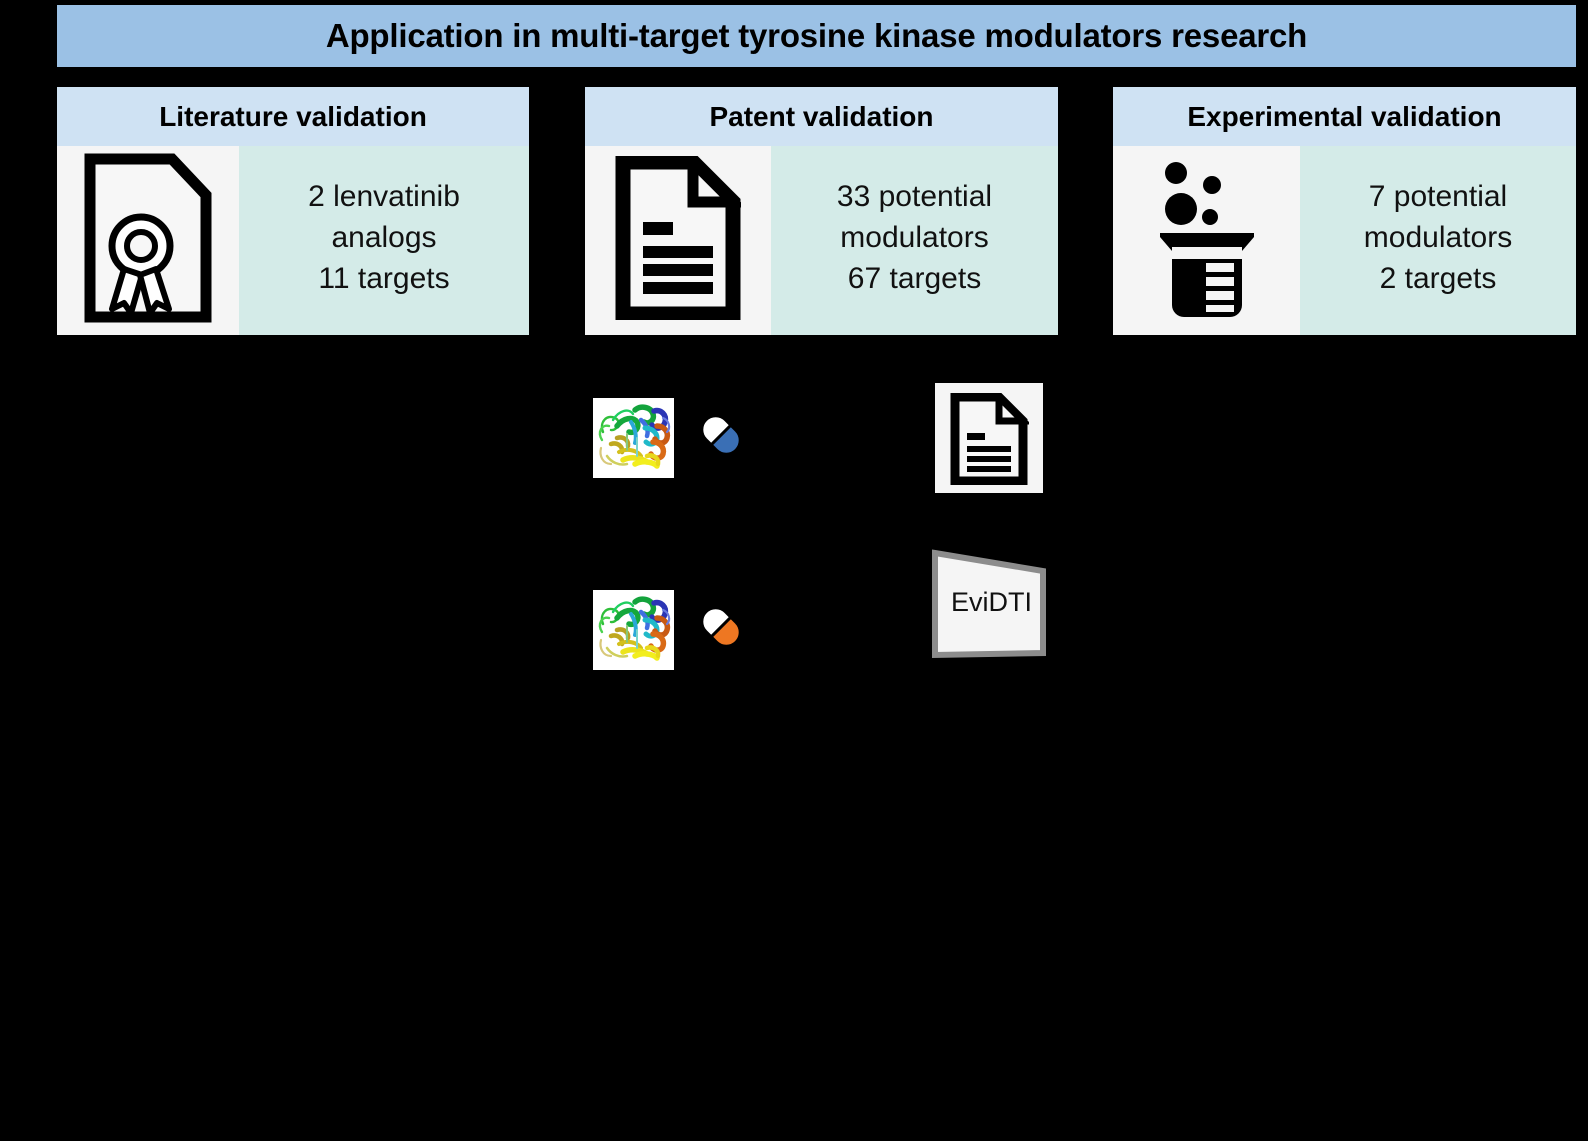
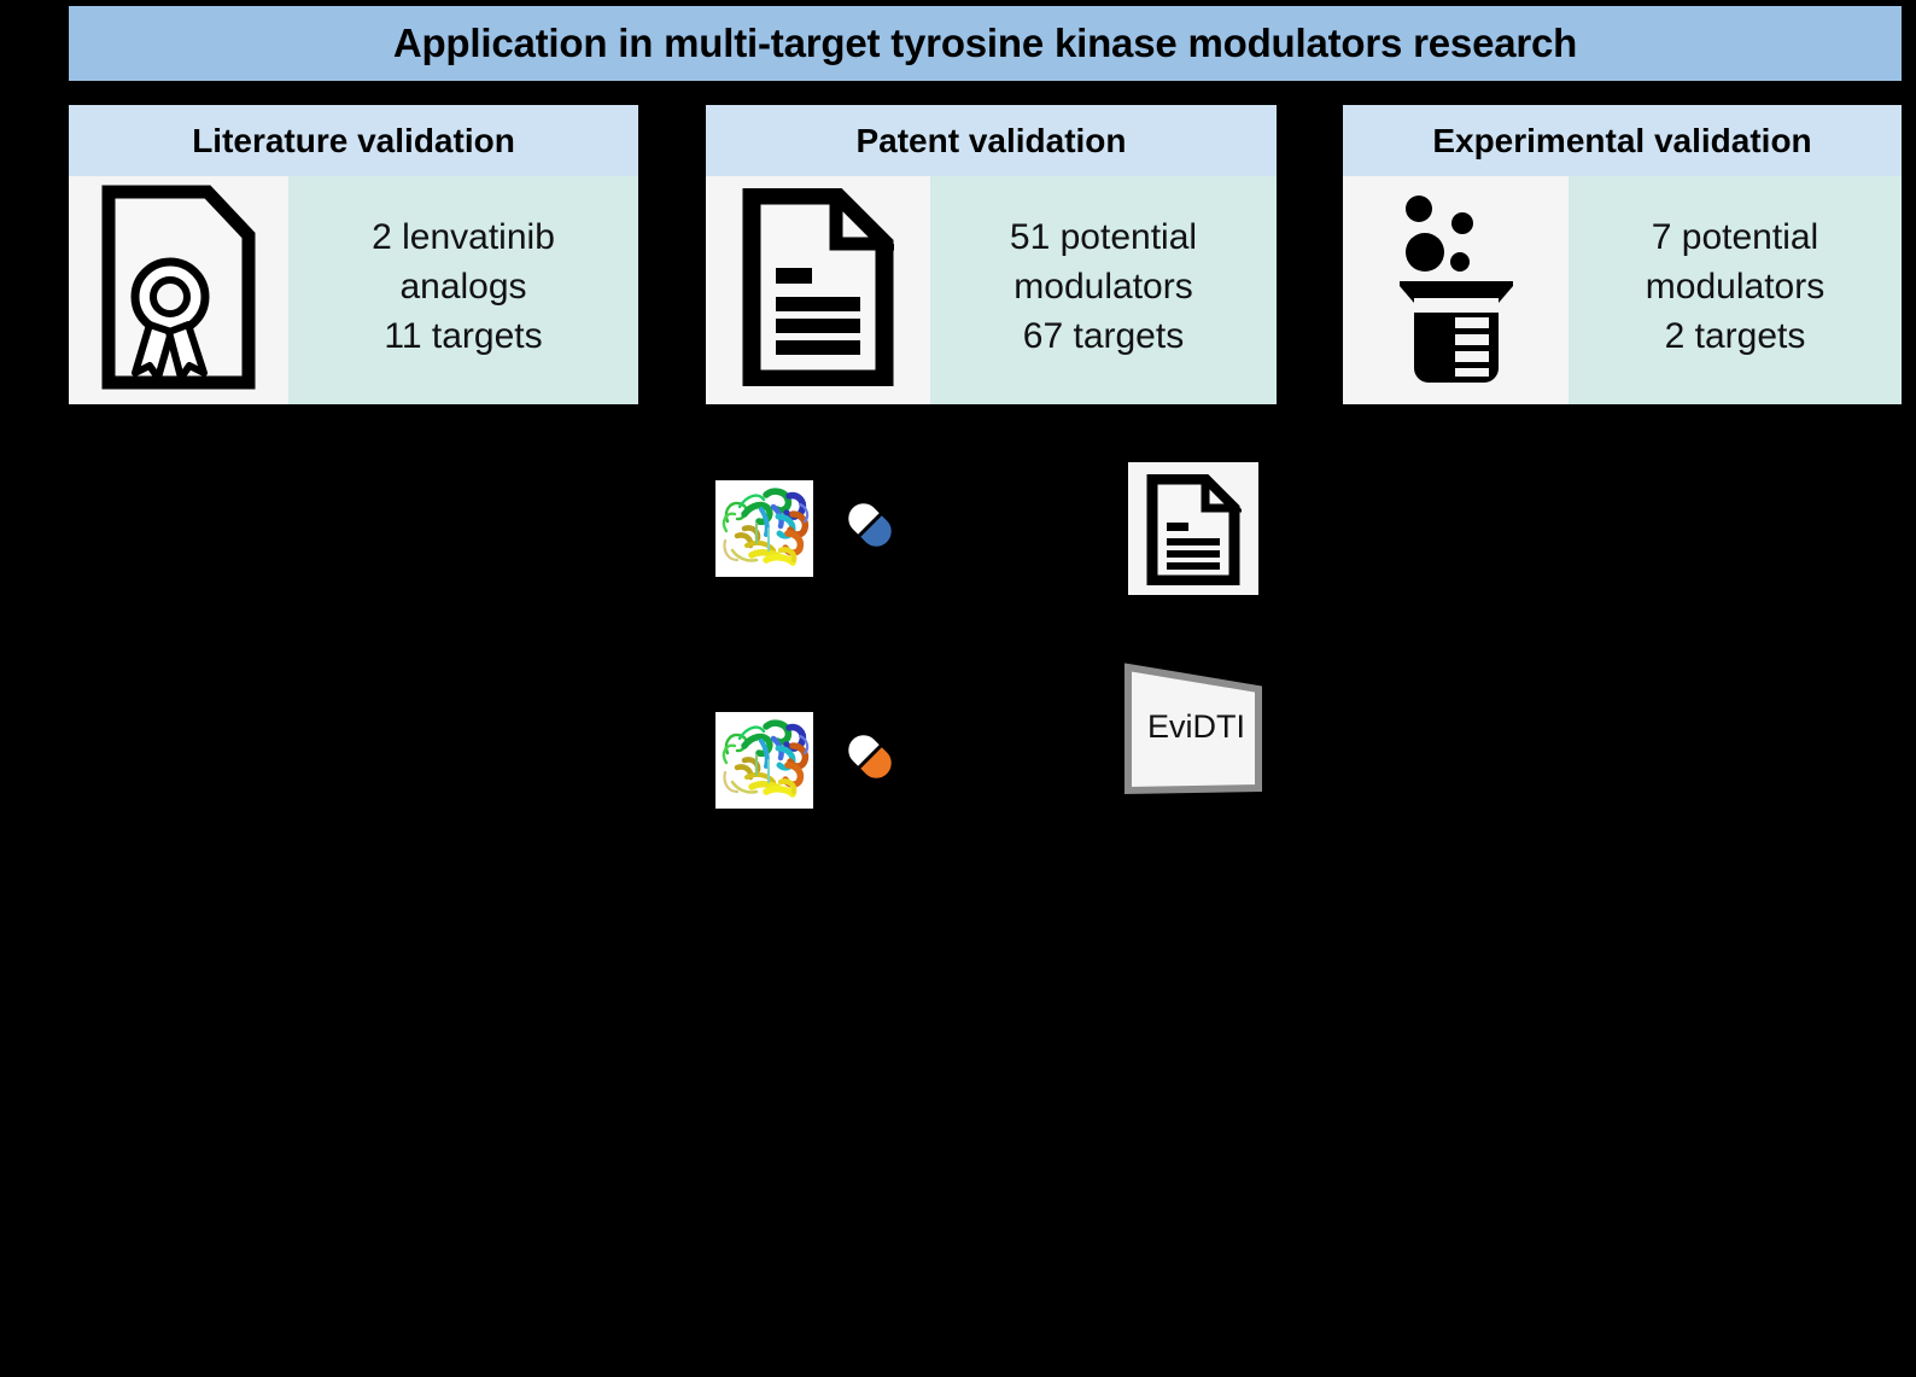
  Application in multi-target tyrosine kinase modulators research
  Literature validation
  2 lenvatinib
  analogs
  11 targets
  Patent validation
- 33 potential
+ 51 potential
  modulators
  67 targets
  Experimental validation
  7 potential
  modulators
  2 targets
  EviDTI
